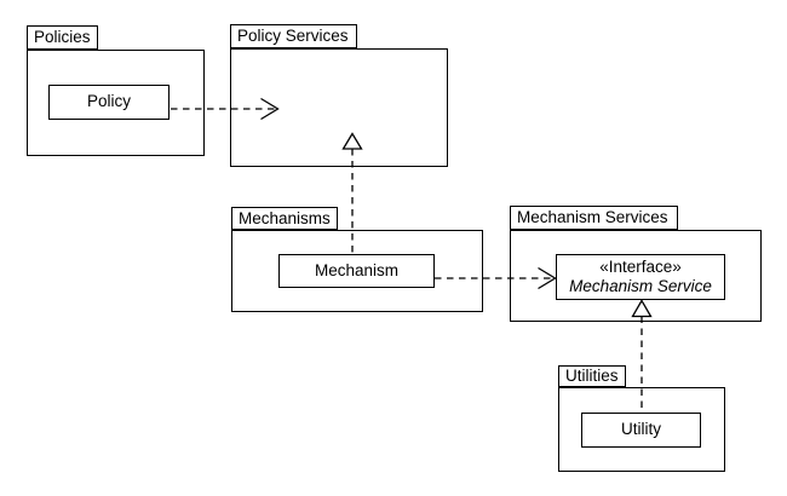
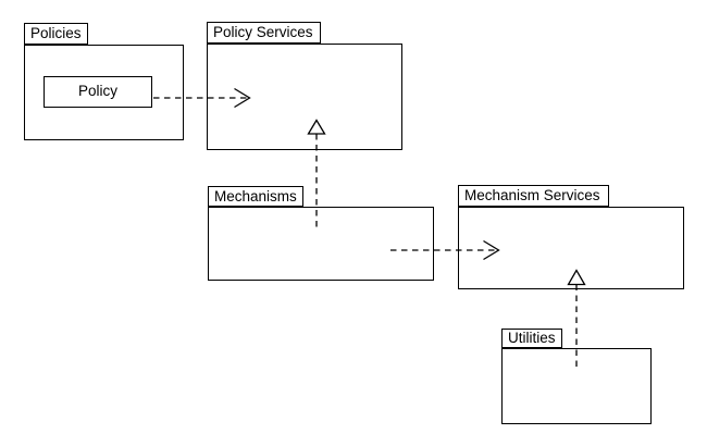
  Policies
  Policy Services
  Mechanisms
  Mechanism Services
  Utilities
  Policy
- Mechanism
- «Interface»
- Mechanism Service
- Utility
